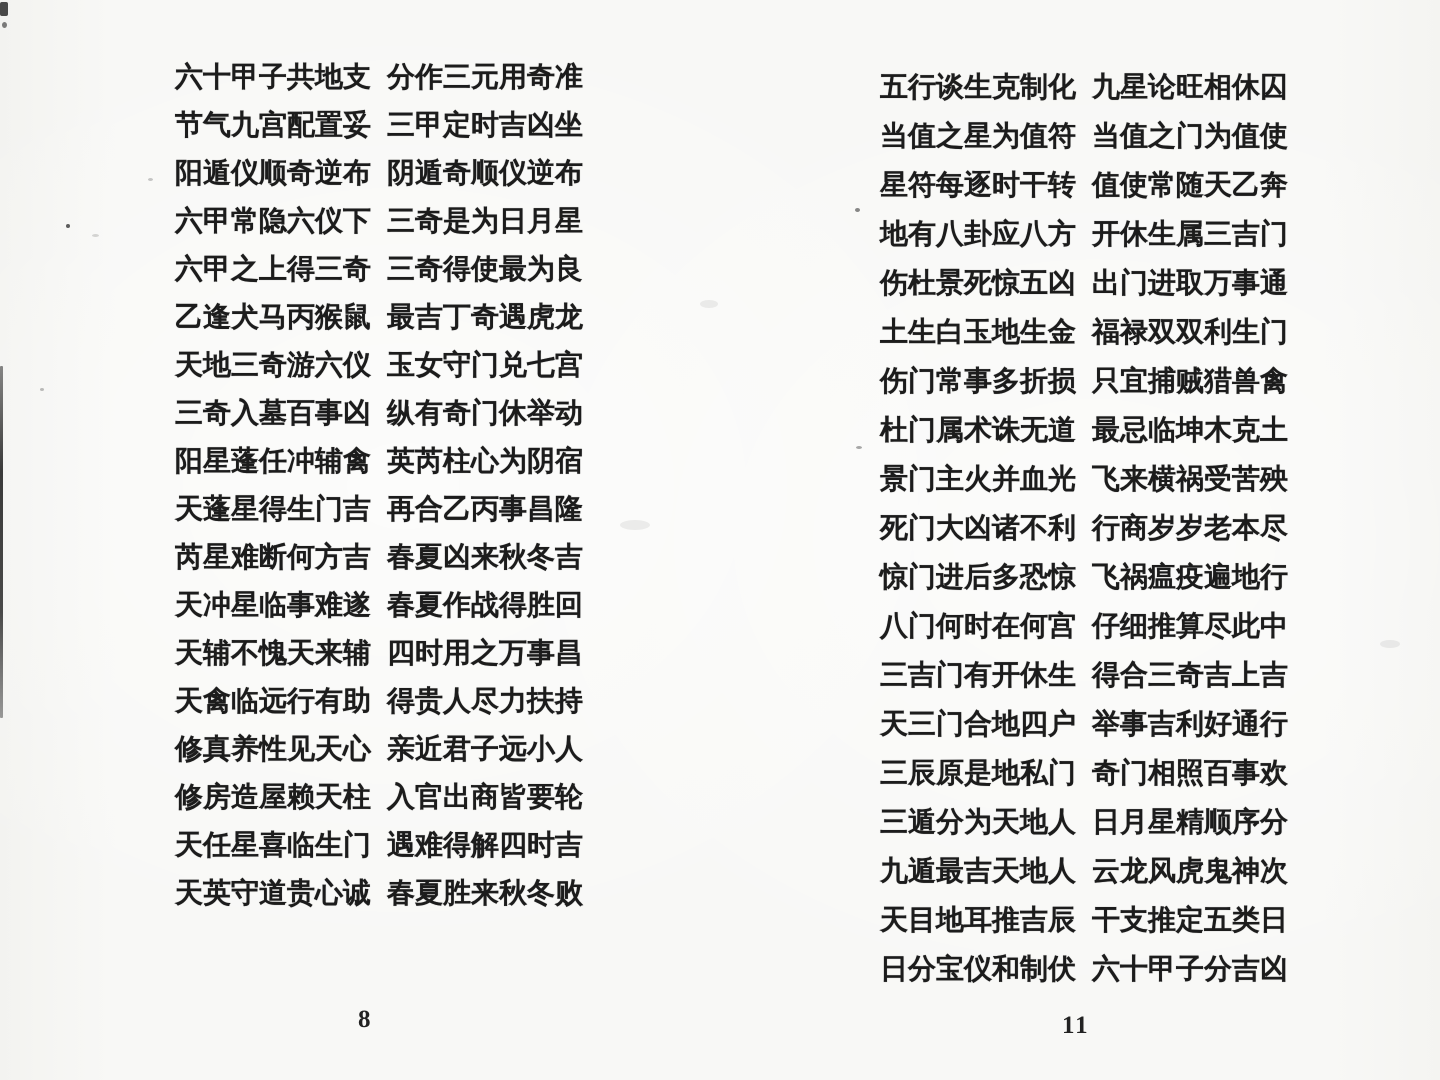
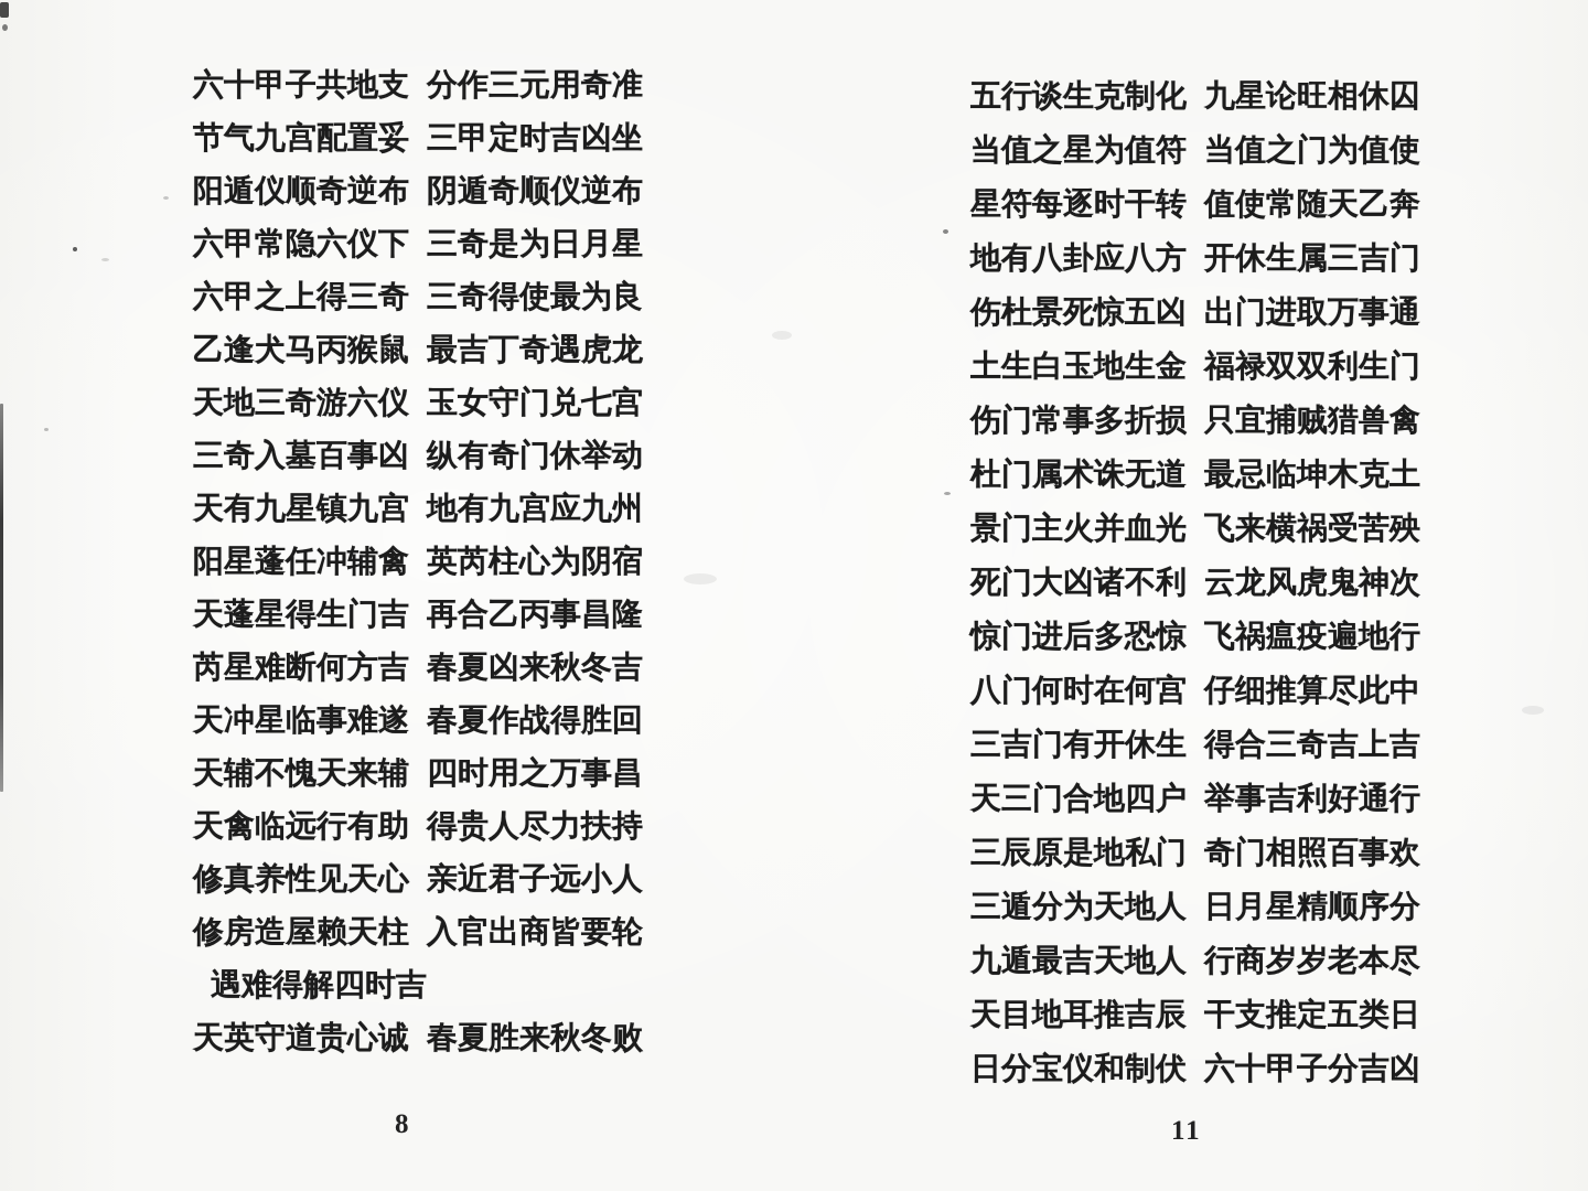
  六十甲子共地支
  分作三元用奇准
  节气九宫配置妥
  三甲定时吉凶坐
  阳遁仪顺奇逆布
  阴遁奇顺仪逆布
  六甲常隐六仪下
  三奇是为日月星
  六甲之上得三奇
  三奇得使最为良
  乙逢犬马丙猴鼠
  最吉丁奇遇虎龙
  天地三奇游六仪
  玉女守门兑七宫
  三奇入墓百事凶
  纵有奇门休举动
+ 天有九星镇九宫
+ 地有九宫应九州
  阳星蓬任冲辅禽
  英芮柱心为阴宿
  天蓬星得生门吉
  再合乙丙事昌隆
  芮星难断何方吉
  春夏凶来秋冬吉
  天冲星临事难遂
  春夏作战得胜回
  天辅不愧天来辅
  四时用之万事昌
  天禽临远行有助
  得贵人尽力扶持
  修真养性见天心
  亲近君子远小人
  修房造屋赖天柱
  入官出商皆要轮
- 天任星喜临生门
  遇难得解四时吉
  天英守道贵心诚
  春夏胜来秋冬败
  五行谈生克制化
  九星论旺相休囚
  当值之星为值符
  当值之门为值使
  星符每逐时干转
  值使常随天乙奔
  地有八卦应八方
  开休生属三吉门
  伤杜景死惊五凶
  出门进取万事通
  土生白玉地生金
  福禄双双利生门
  伤门常事多折损
  只宜捕贼猎兽禽
  杜门属术诛无道
  最忌临坤木克土
  景门主火并血光
  飞来横祸受苦殃
  死门大凶诸不利
- 行商岁岁老本尽
+ 云龙风虎鬼神次
  惊门进后多恐惊
  飞祸瘟疫遍地行
  八门何时在何宫
  仔细推算尽此中
  三吉门有开休生
  得合三奇吉上吉
  天三门合地四户
  举事吉利好通行
  三辰原是地私门
  奇门相照百事欢
  三遁分为天地人
  日月星精顺序分
  九遁最吉天地人
- 云龙风虎鬼神次
+ 行商岁岁老本尽
  天目地耳推吉辰
  干支推定五类日
  日分宝仪和制伏
  六十甲子分吉凶
  8
  11
